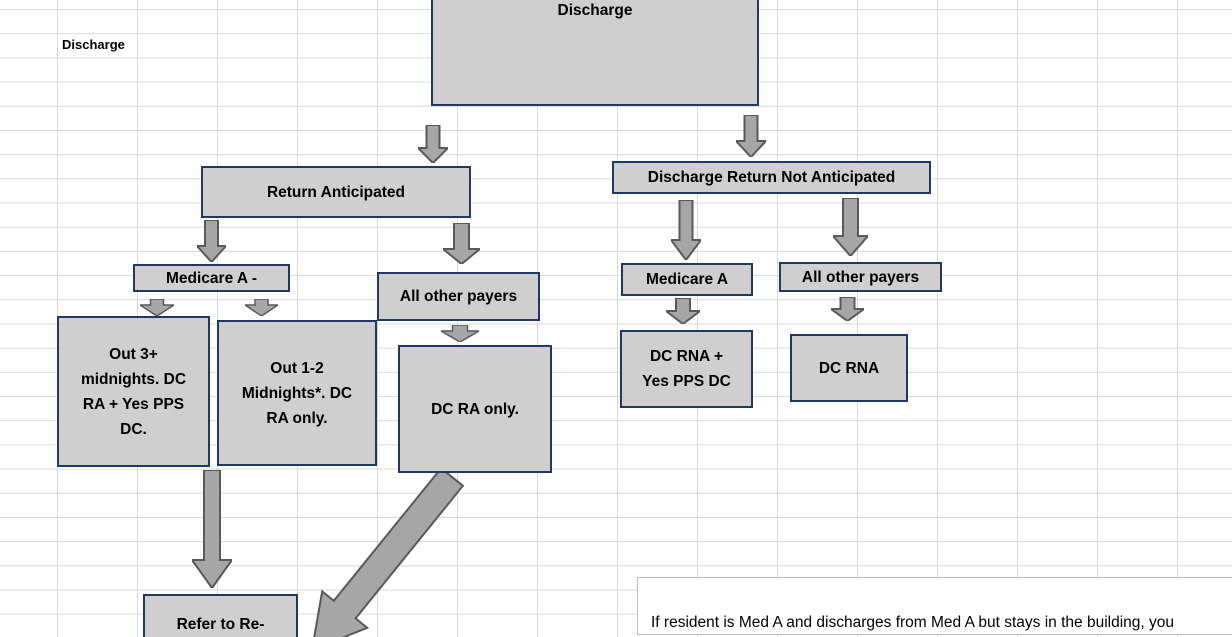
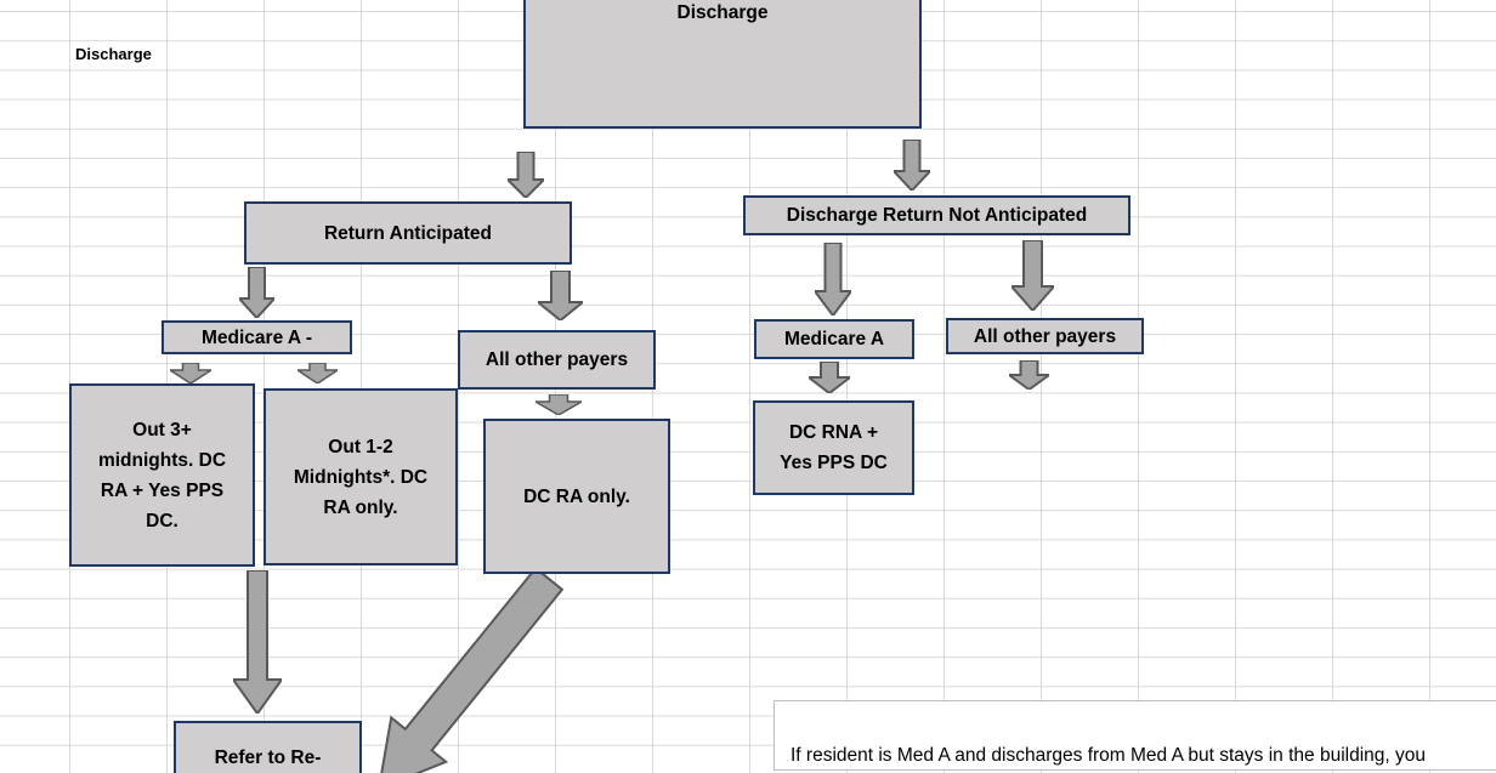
  Discharge
  Discharge
  Return Anticipated
  Discharge Return Not Anticipated
  Medicare A -
  All other payers
  Medicare A
  All other payers
  Out 3+
  midnights. DC
  RA + Yes PPS
  DC.
  Out 1-2
  Midnights*. DC
  RA only.
  DC RA only.
  DC RNA +
  Yes PPS DC
- DC RNA
  Refer to Re-
  If resident is Med A and discharges from Med A but stays in the building, you
